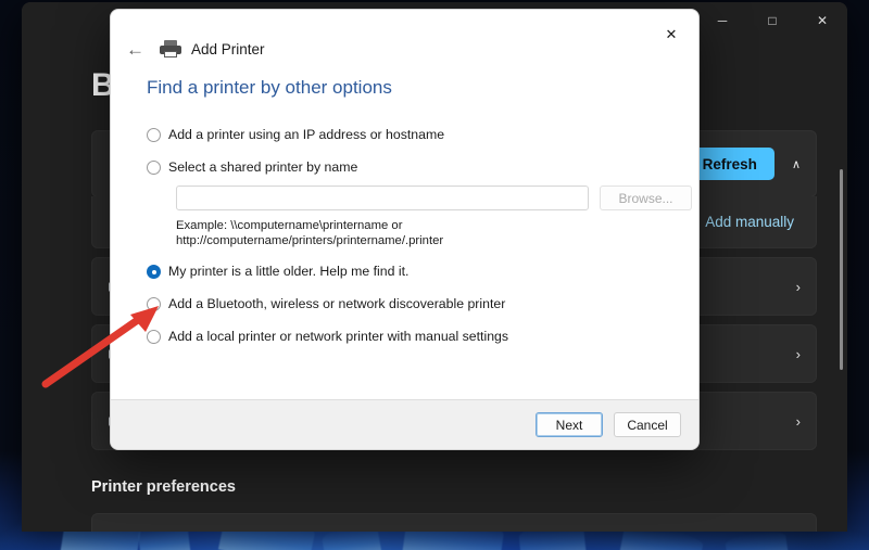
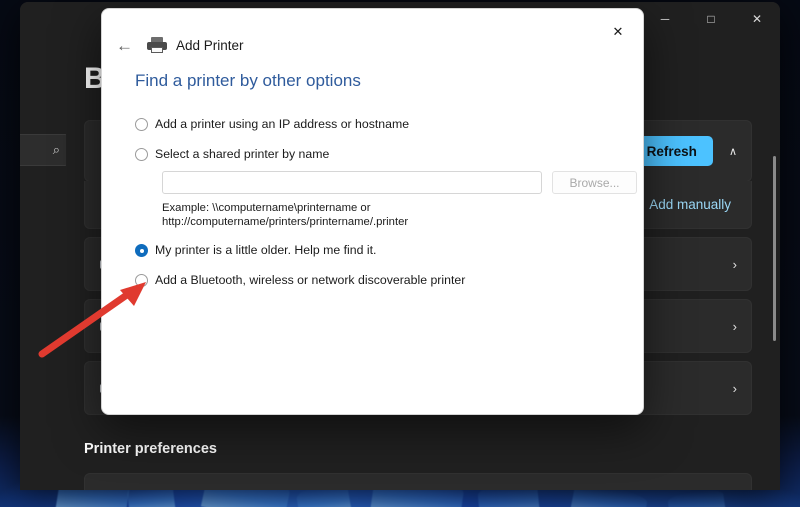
  ─
  □
  ✕
+ ⌕
  Refresh
  ∧
  Add manually
  ›
  ›
  ›
  Printer preferences
  ✕
  ←
  Add Printer
  Find a printer by other options
  Add a printer using an IP address or hostname
  Select a shared printer by name
  Browse...
  Example: \\computername\printername or
  http://computername/printers/printername/.printer
  My printer is a little older. Help me find it.
  Add a Bluetooth, wireless or network discoverable printer
- Add a local printer or network printer with manual settings
- Next
- Cancel
